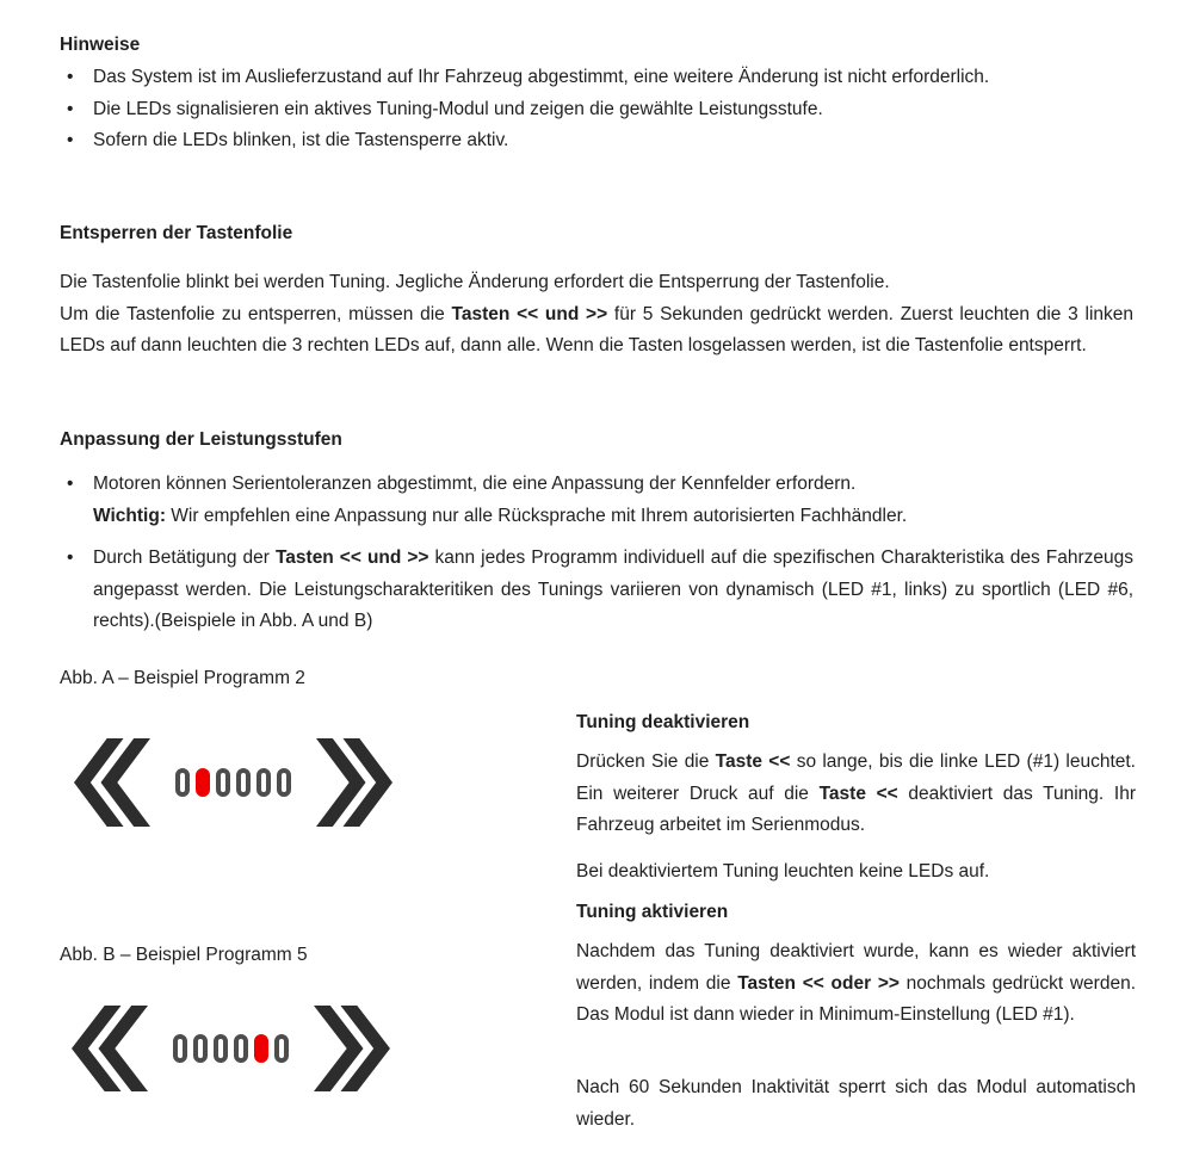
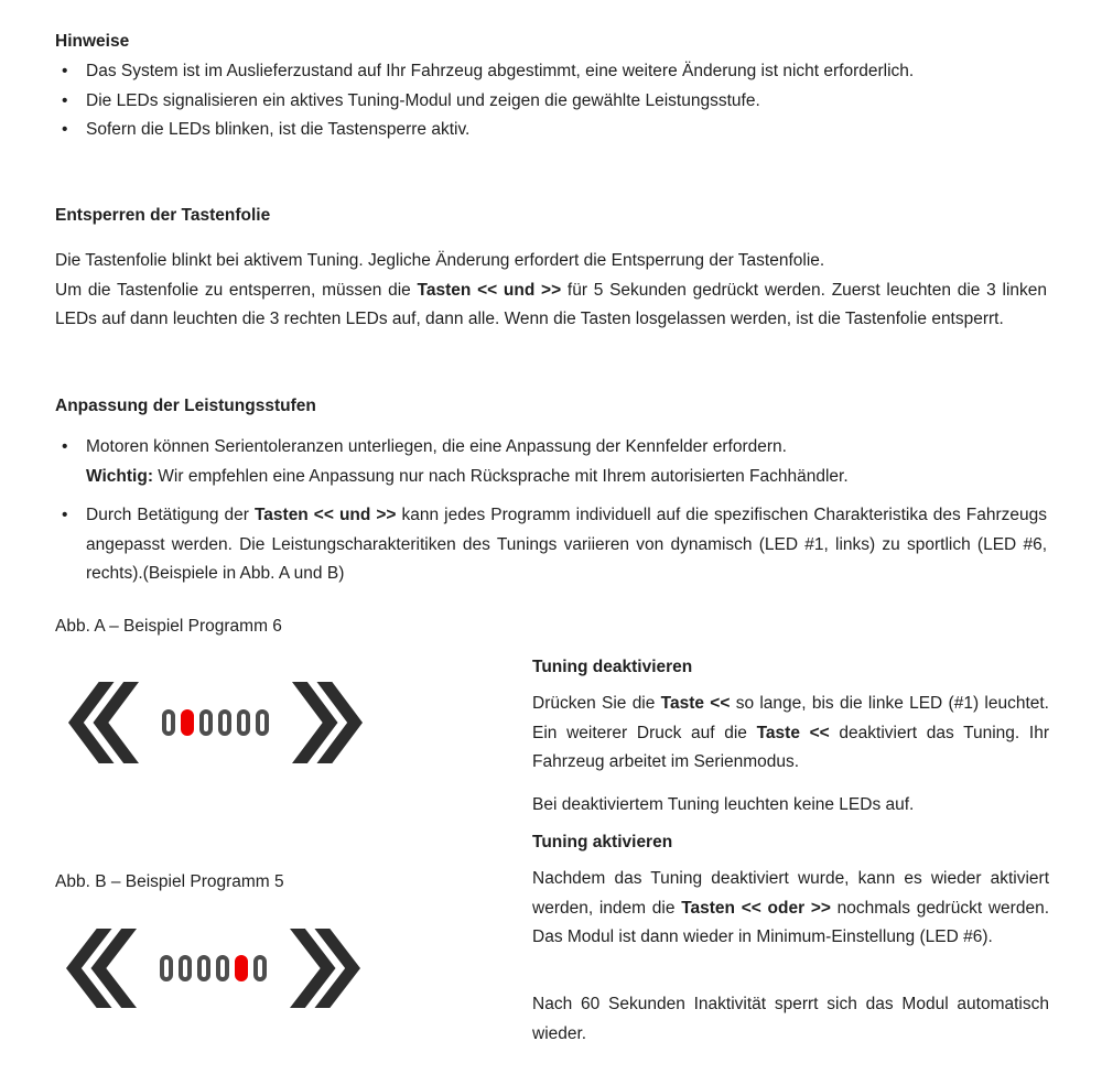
  Hinweise
  •
  Das System ist im Auslieferzustand auf Ihr Fahrzeug abgestimmt, eine weitere Änderung ist nicht erforderlich.
  •
  Die LEDs signalisieren ein aktives Tuning-Modul und zeigen die gewählte Leistungsstufe.
  •
  Sofern die LEDs blinken, ist die Tastensperre aktiv.
  Entsperren der Tastenfolie
- Die Tastenfolie blinkt bei werden Tuning. Jegliche Änderung erfordert die Entsperrung der Tastenfolie.
+ Die Tastenfolie blinkt bei aktivem Tuning. Jegliche Änderung erfordert die Entsperrung der Tastenfolie.
  Um die Tastenfolie zu entsperren, müssen die Tasten << und >> für 5 Sekunden gedrückt werden. Zuerst leuchten die 3 linken LEDs auf dann leuchten die 3 rechten LEDs auf, dann alle. Wenn die Tasten losgelassen werden, ist die Tastenfolie entsperrt.
  Anpassung der Leistungsstufen
  •
- Motoren können Serientoleranzen abgestimmt, die eine Anpassung der Kennfelder erfordern.
+ Motoren können Serientoleranzen unterliegen, die eine Anpassung der Kennfelder erfordern.
- Wichtig: Wir empfehlen eine Anpassung nur alle Rücksprache mit Ihrem autorisierten Fachhändler.
+ Wichtig: Wir empfehlen eine Anpassung nur nach Rücksprache mit Ihrem autorisierten Fachhändler.
  •
  Durch Betätigung der Tasten << und >> kann jedes Programm individuell auf die spezifischen Charakteristika des Fahrzeugs angepasst werden. Die Leistungscharakteritiken des Tunings variieren von dynamisch (LED #1, links) zu sportlich (LED #6, rechts).(Beispiele in Abb. A und B)
- Abb. A – Beispiel Programm 2
+ Abb. A – Beispiel Programm 6
  Abb. B – Beispiel Programm 5
  Tuning deaktivieren
  Drücken Sie die Taste << so lange, bis die linke LED (#1) leuchtet. Ein weiterer Druck auf die Taste << deaktiviert das Tuning. Ihr Fahrzeug arbeitet im Serienmodus.
  Bei deaktiviertem Tuning leuchten keine LEDs auf.
  Tuning aktivieren
- Nachdem das Tuning deaktiviert wurde, kann es wieder aktiviert werden, indem die Tasten << oder >> nochmals gedrückt werden. Das Modul ist dann wieder in Minimum-Einstellung (LED #1).
+ Nachdem das Tuning deaktiviert wurde, kann es wieder aktiviert werden, indem die Tasten << oder >> nochmals gedrückt werden. Das Modul ist dann wieder in Minimum-Einstellung (LED #6).
  Nach 60 Sekunden Inaktivität sperrt sich das Modul automatisch wieder.
